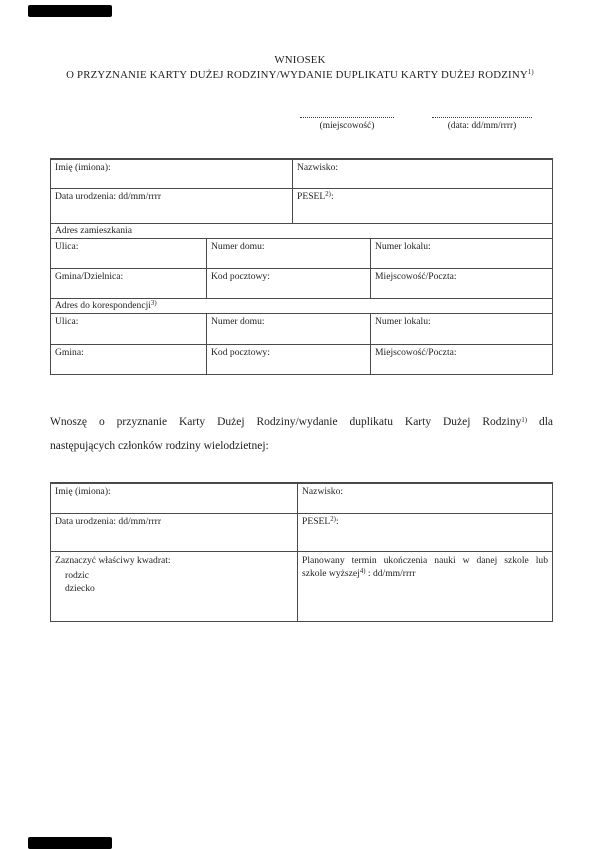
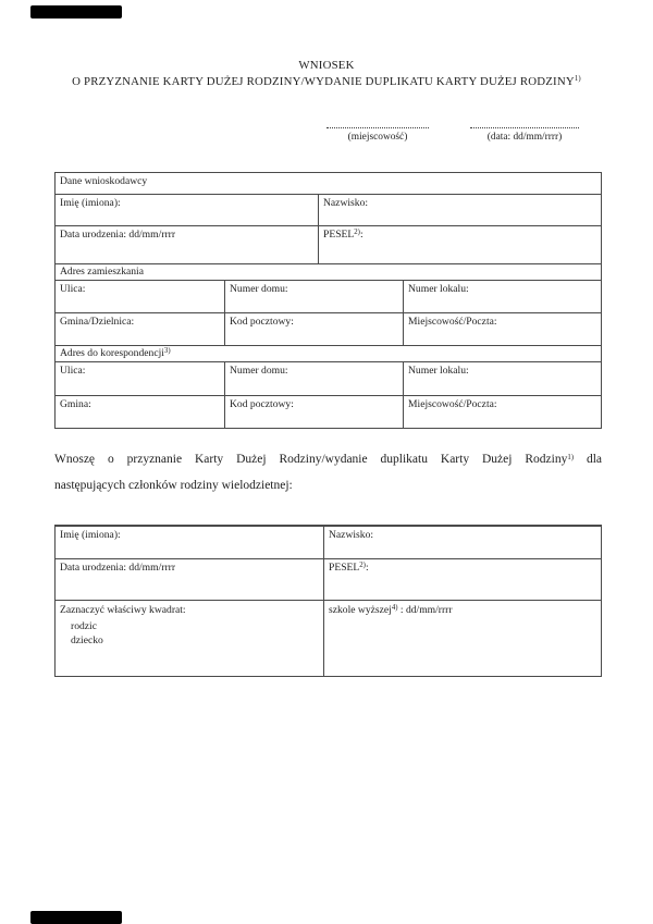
  WNIOSEK
  O PRZYZNANIE KARTY DUŻEJ RODZINY/WYDANIE DUPLIKATU KARTY DUŻEJ RODZINY
  (miejscowość)
  (data: dd/mm/rrrr)
+ Dane wnioskodawcy
  Imię (imiona):
  Nazwisko:
  Data urodzenia: dd/mm/rrrr
  PESEL :
  Adres zamieszkania
  Ulica:
  Numer domu:
  Numer lokalu:
  Gmina/Dzielnica:
  Kod pocztowy:
  Miejscowość/Poczta:
  Adres do korespondencji
  Ulica:
  Numer domu:
  Numer lokalu:
  Gmina:
  Kod pocztowy:
  Miejscowość/Poczta:
  Wnoszę o przyznanie Karty Dużej Rodziny/wydanie duplikatu Karty Dużej Rodziny dla
  następujących członków rodziny wielodzietnej:
  Imię (imiona):
  Nazwisko:
  Data urodzenia: dd/mm/rrrr
  PESEL :
  Zaznaczyć właściwy kwadrat:
  rodzic
  dziecko
- Planowany termin ukończenia nauki w danej szkole lub
  szkole wyższej : dd/mm/rrrr
